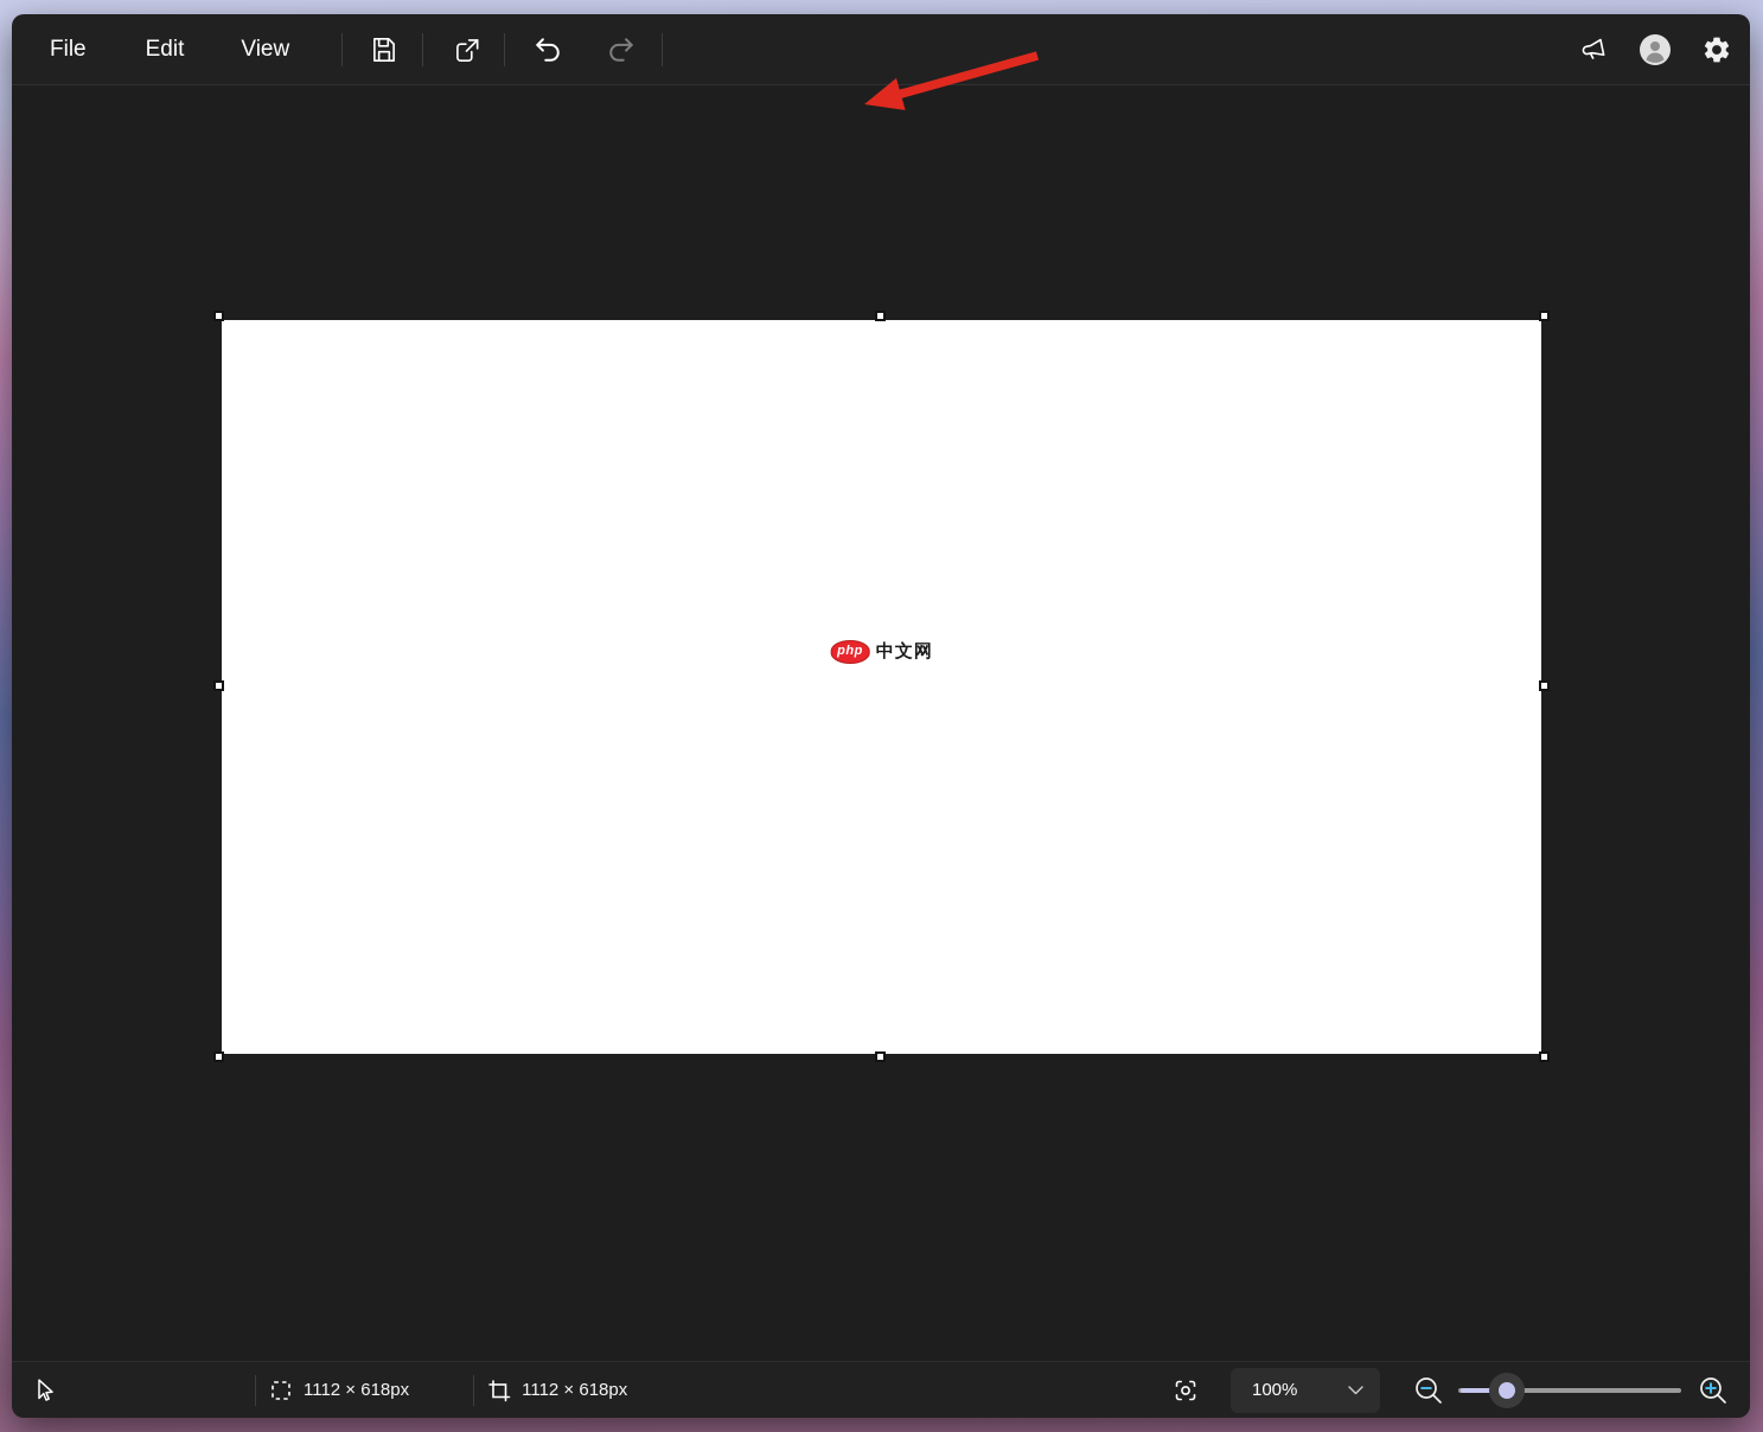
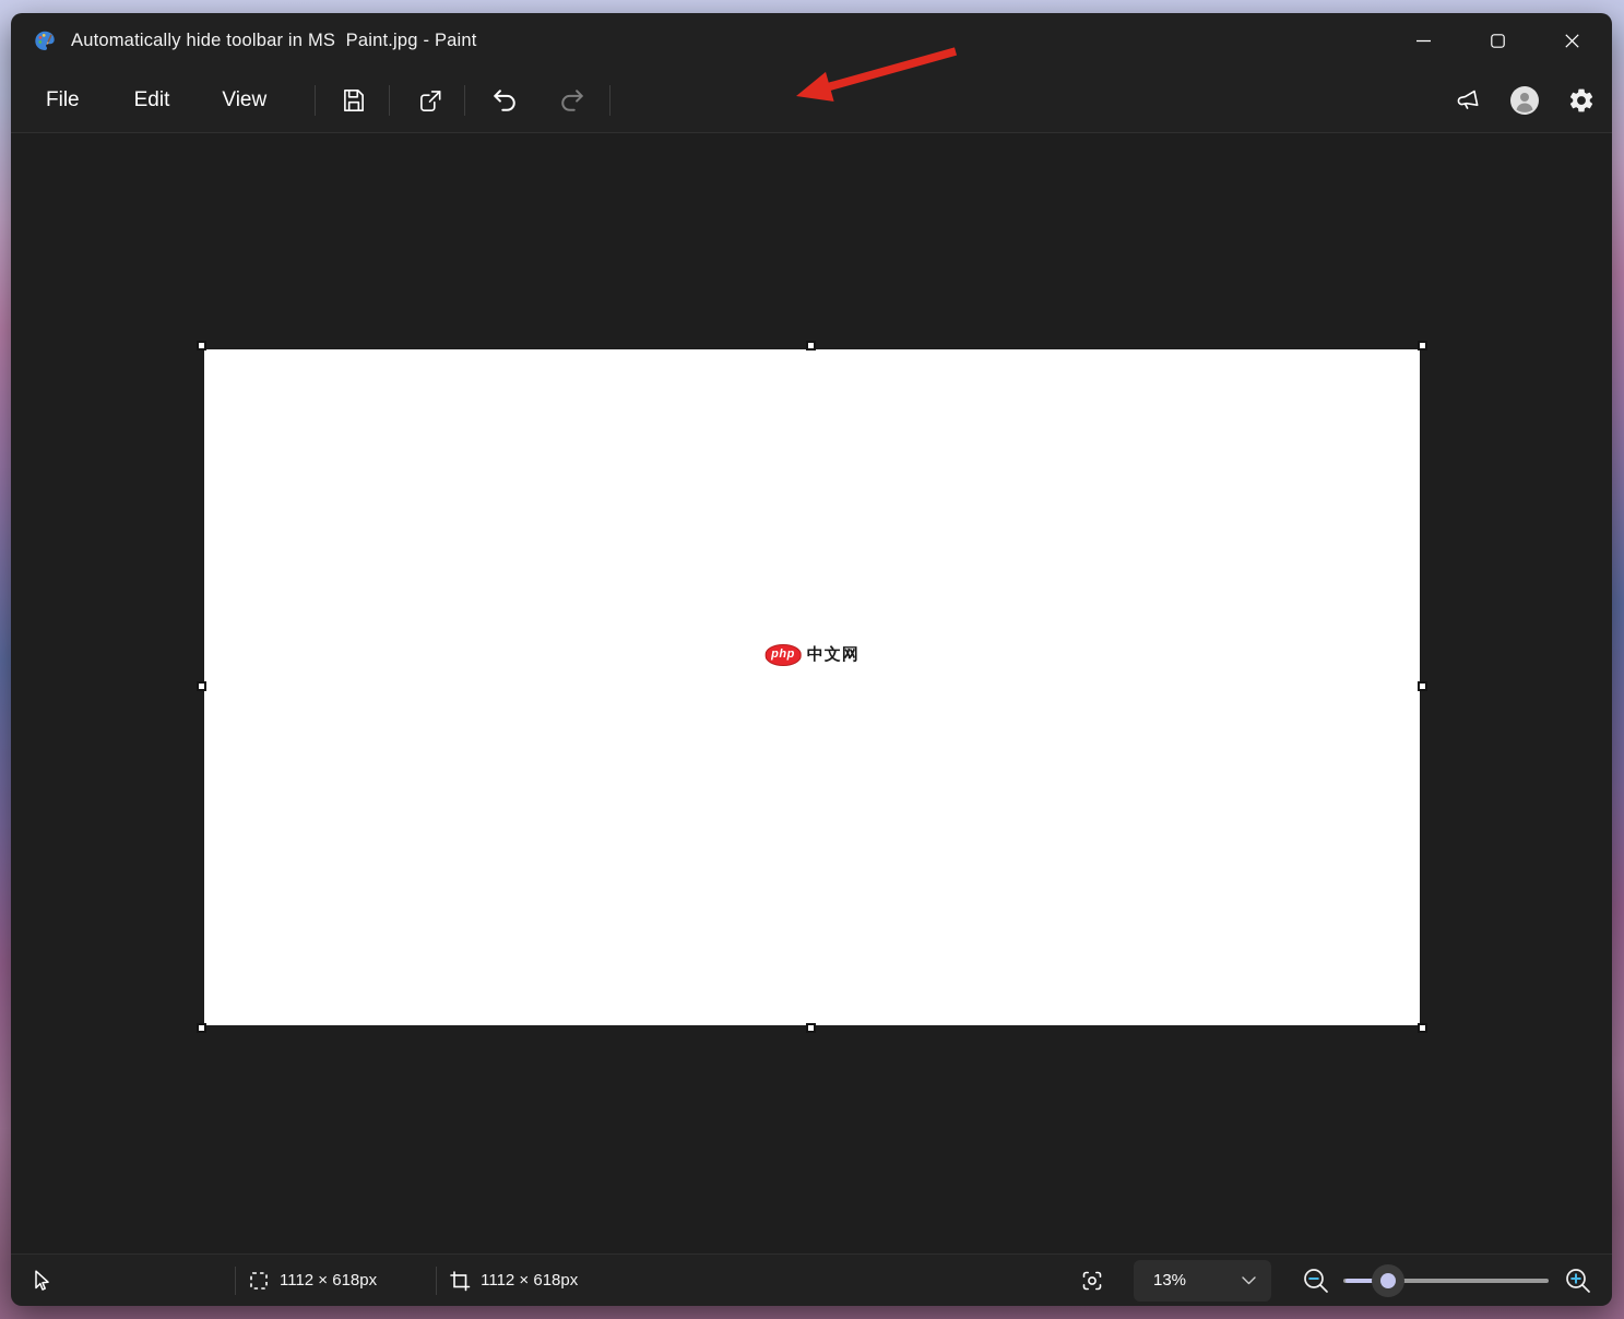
+ Automatically hide toolbar in MS Paint.jpg - Paint
  File
  Edit
  View
  php
  中文网
  1112 × 618px
  1112 × 618px
- 100%
+ 13%
